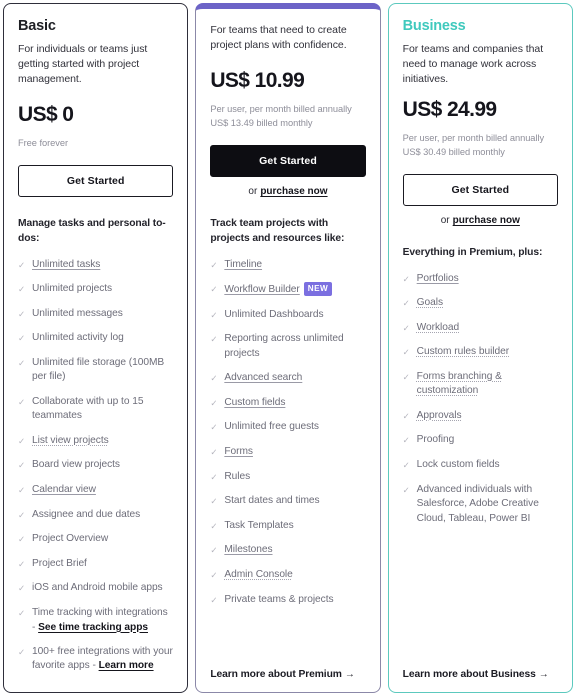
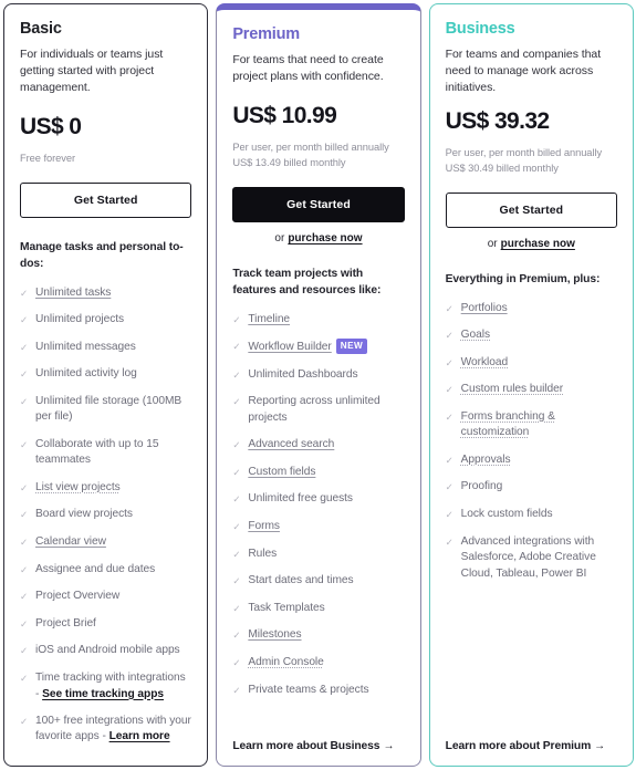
  Basic
  For individuals or teams just getting started with project management.
  US$ 0
  Free forever
  Get Started
  Manage tasks and personal to-dos:
  ✓
  Unlimited tasks
  ✓
  Unlimited projects
  ✓
  Unlimited messages
  ✓
  Unlimited activity log
  ✓
  Unlimited file storage (100MB per file)
  ✓
  Collaborate with up to 15 teammates
  ✓
  List view projects
  ✓
  Board view projects
  ✓
  Calendar view
  ✓
  Assignee and due dates
  ✓
  Project Overview
  ✓
  Project Brief
  ✓
  iOS and Android mobile apps
  ✓
  Time tracking with integrations - See time tracking apps
  ✓
  100+ free integrations with your favorite apps - Learn more
+ Premium
  For teams that need to create project plans with confidence.
  US$ 10.99
  Per user, per month billed annually
  US$ 13.49 billed monthly
  Get Started
  or purchase now
- Track team projects with projects and resources like:
+ Track team projects with features and resources like:
  ✓
  Timeline
  ✓
  Workflow Builder NEW
  ✓
  Unlimited Dashboards
  ✓
  Reporting across unlimited projects
  ✓
  Advanced search
  ✓
  Custom fields
  ✓
  Unlimited free guests
  ✓
  Forms
  ✓
  Rules
  ✓
  Start dates and times
  ✓
  Task Templates
  ✓
  Milestones
  ✓
  Admin Console
  ✓
  Private teams & projects
- Learn more about Premium →
+ Learn more about Business →
  Business
  For teams and companies that need to manage work across initiatives.
- US$ 24.99
+ US$ 39.32
  Per user, per month billed annually
  US$ 30.49 billed monthly
  Get Started
  or purchase now
  Everything in Premium, plus:
  ✓
  Portfolios
  ✓
  Goals
  ✓
  Workload
  ✓
  Custom rules builder
  ✓
  Forms branching & customization
  ✓
  Approvals
  ✓
  Proofing
  ✓
  Lock custom fields
  ✓
- Advanced individuals with Salesforce, Adobe Creative Cloud, Tableau, Power BI
+ Advanced integrations with Salesforce, Adobe Creative Cloud, Tableau, Power BI
- Learn more about Business →
+ Learn more about Premium →
